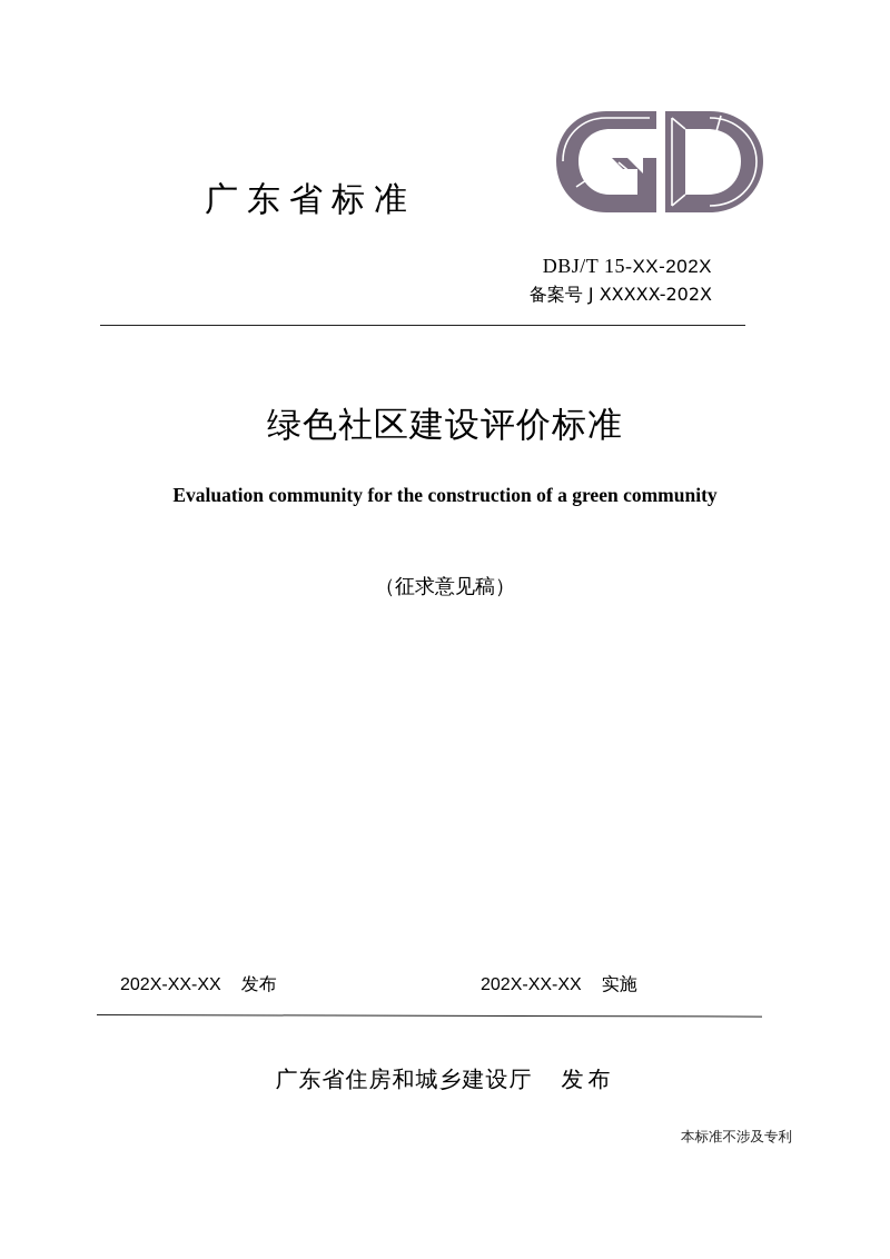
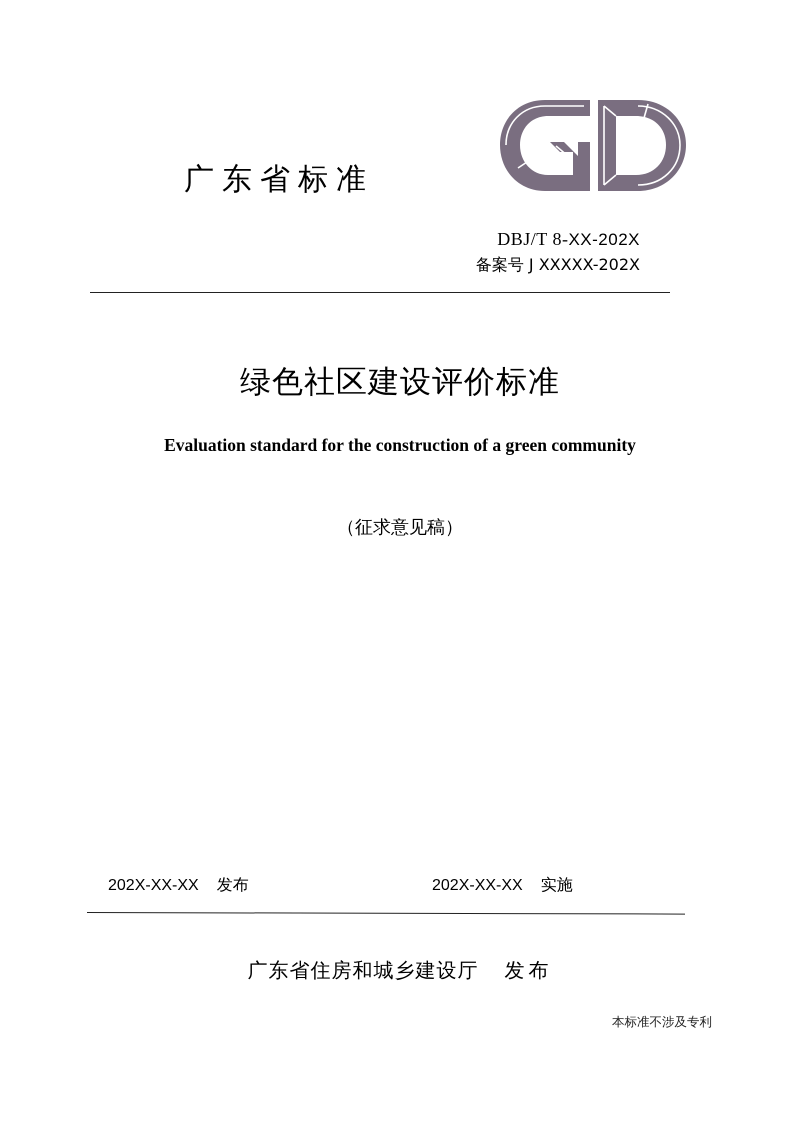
  广东省标准
- DBJ/T 15-XX-202X
+ DBJ/T 8-XX-202X
  备案号 J XXXXX-202X
  绿色社区建设评价标准
- Evaluation community for the construction of a green community
+ Evaluation standard for the construction of a green community
  （征求意见稿）
  202X-XX-XX 发布
  202X-XX-XX 实施
  广东省住房和城乡建设厅 发布
  本标准不涉及专利
